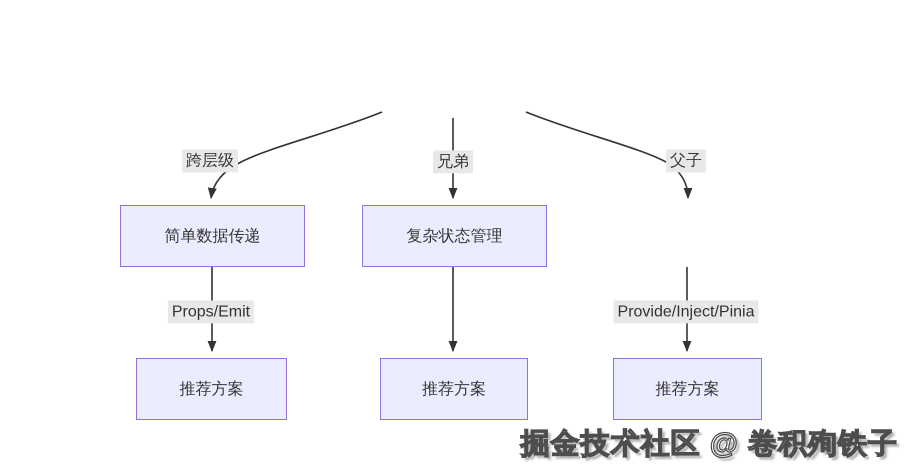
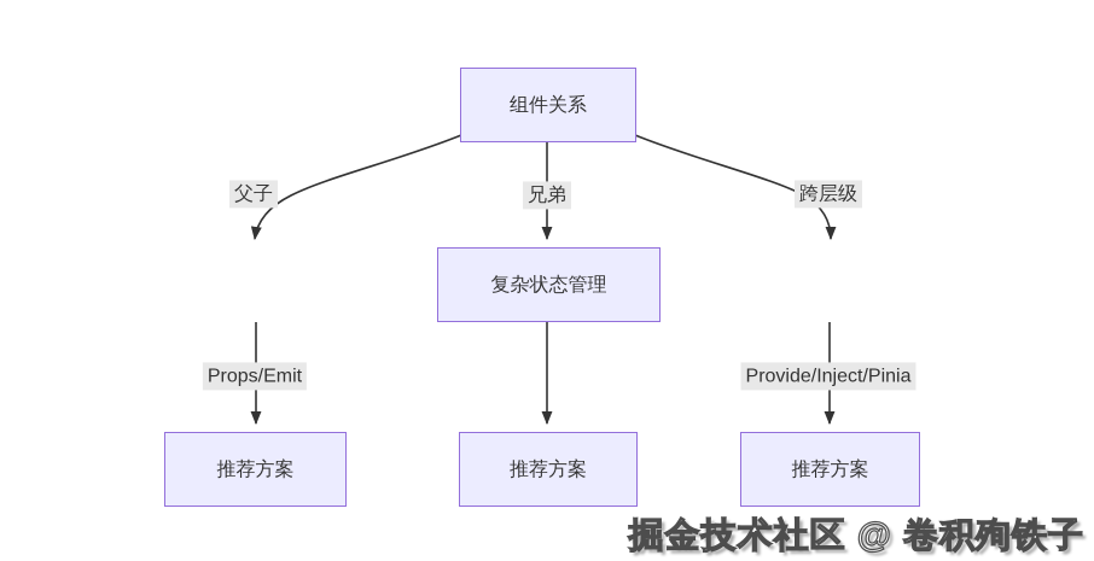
+ 组件关系
- 跨层级
+ 父子
  兄弟
- 父子
+ 跨层级
- 简单数据传递
  复杂状态管理
  Props/Emit
  Provide/Inject/Pinia
  推荐方案
  推荐方案
  推荐方案
  掘金技术社区 @ 卷积殉铁子
